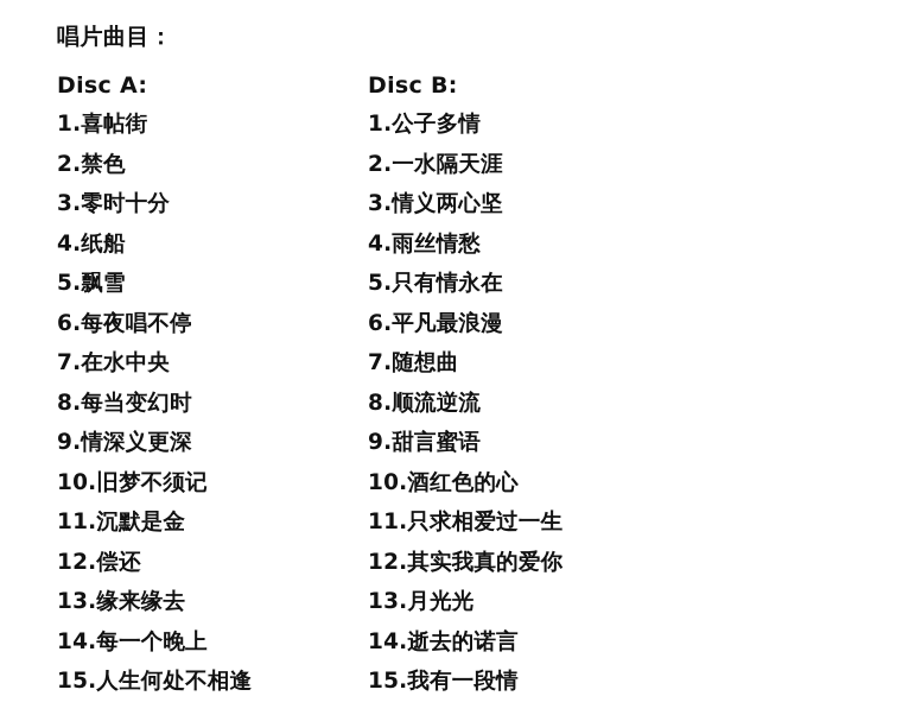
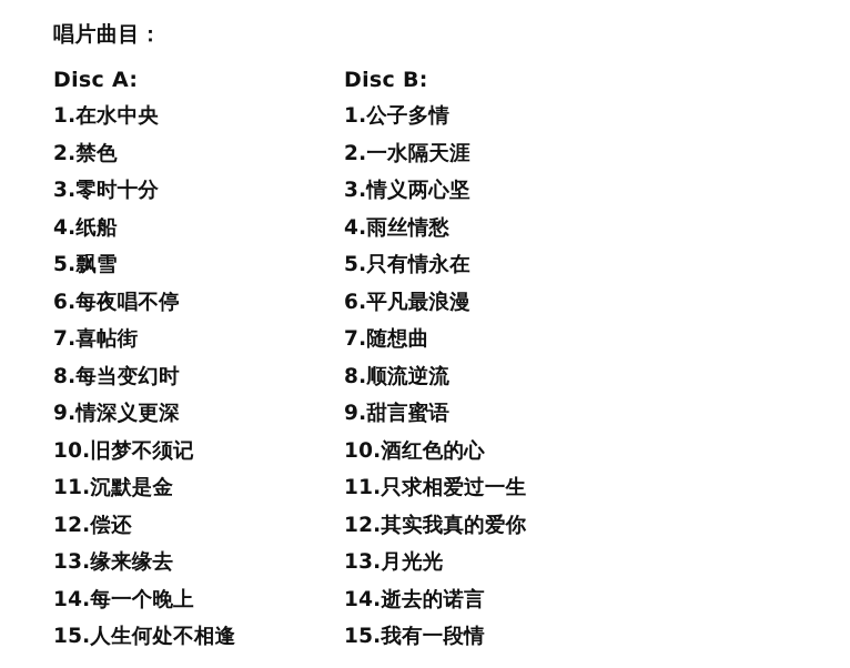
  唱片曲目：
  Disc A:
- 1.喜帖街
+ 1.在水中央
  2.禁色
  3.零时十分
  4.纸船
  5.飘雪
  6.每夜唱不停
- 7.在水中央
+ 7.喜帖街
  8.每当变幻时
  9.情深义更深
  10.旧梦不须记
  11.沉默是金
  12.偿还
  13.缘来缘去
  14.每一个晚上
  15.人生何处不相逢
  Disc B:
  1.公子多情
  2.一水隔天涯
  3.情义两心坚
  4.雨丝情愁
  5.只有情永在
  6.平凡最浪漫
  7.随想曲
  8.顺流逆流
  9.甜言蜜语
  10.酒红色的心
  11.只求相爱过一生
  12.其实我真的爱你
  13.月光光
  14.逝去的诺言
  15.我有一段情
